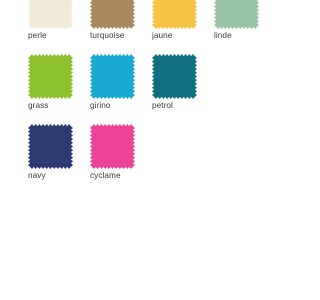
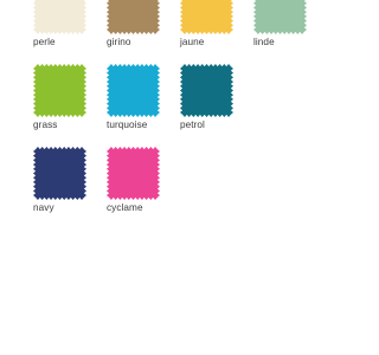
  perle
- turquoise
+ girino
  jaune
  linde
  grass
- girino
+ turquoise
  petrol
  navy
  cyclame
